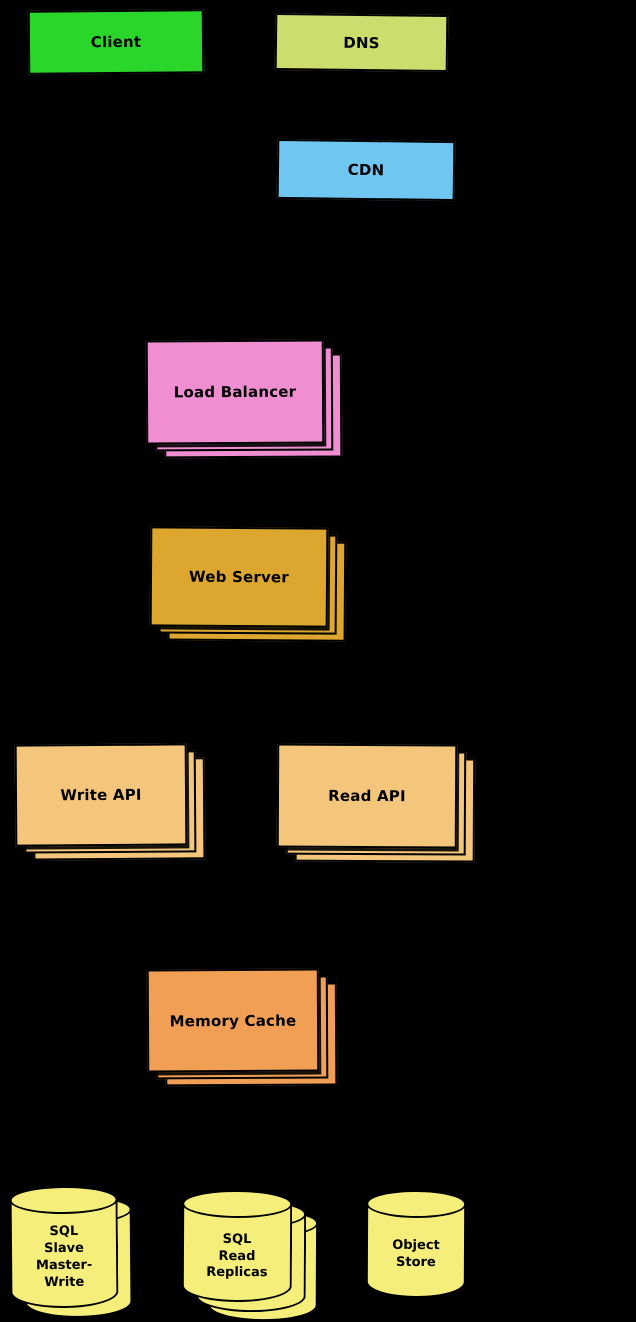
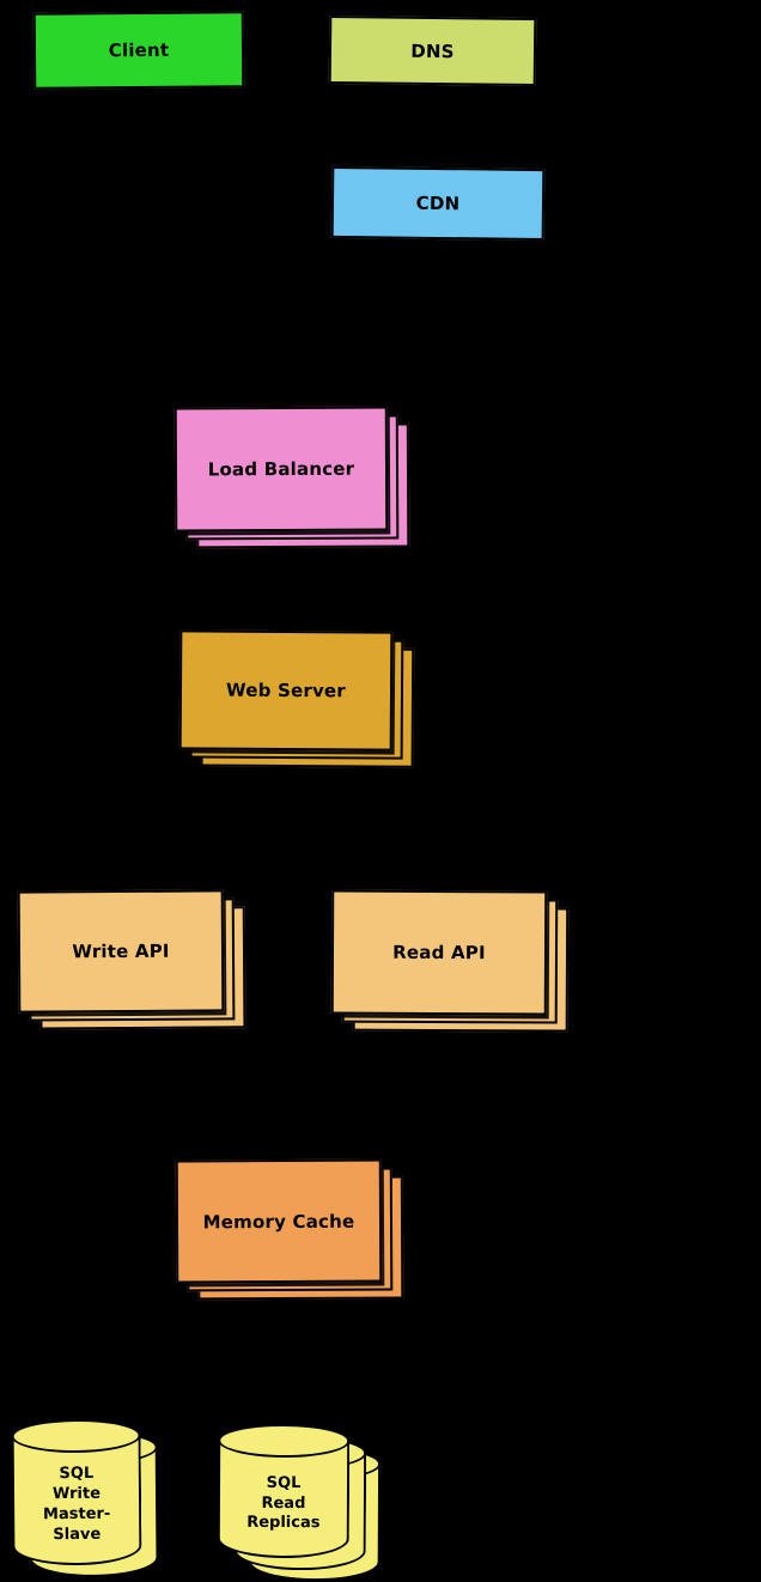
  Client
  DNS
  CDN
  Load Balancer
  Web Server
  Write API
  Read API
  Memory Cache
  SQL
- Slave
+ Write
  Master-
- Write
+ Slave
  SQL
  Read
  Replicas
- Object
- Store
